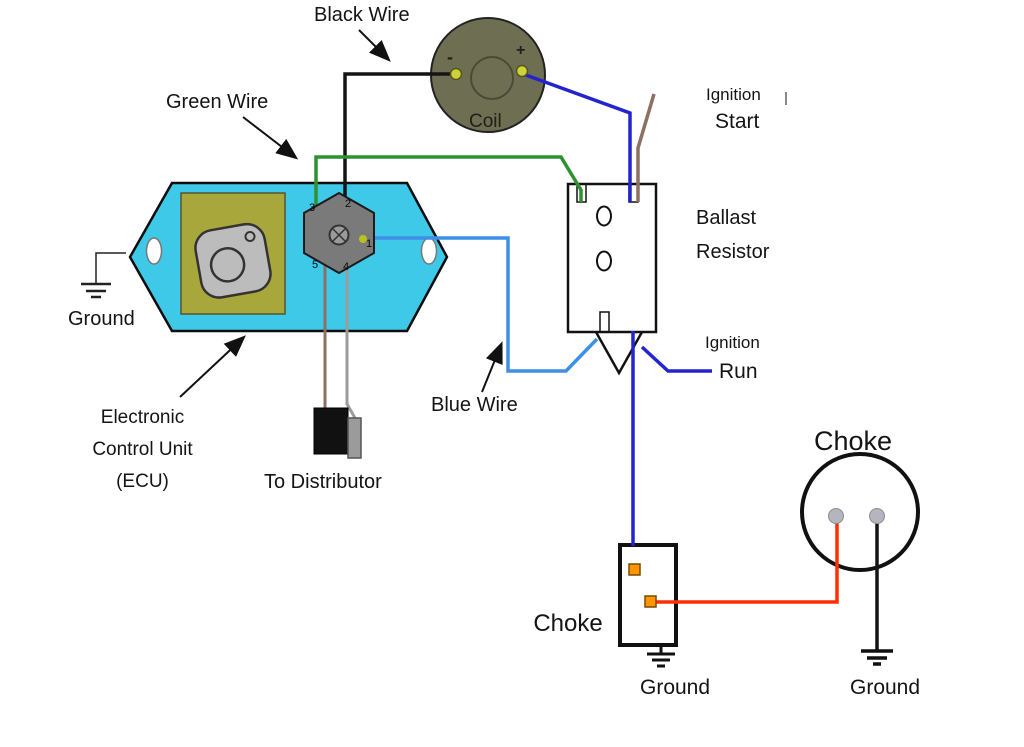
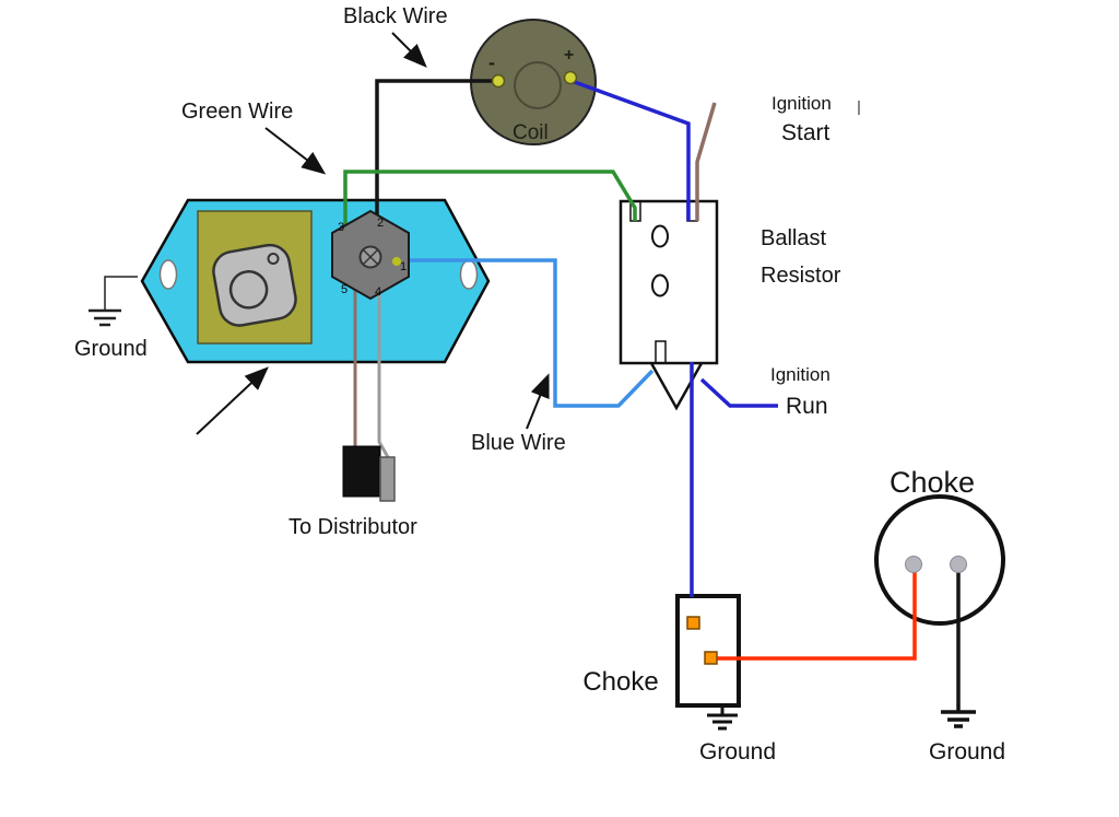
  2
  3
  1
  5
  4
  Black Wire
  Green Wire
  Coil
  -
  +
  Ignition
  Start
  Ballast
  Resistor
  Ignition
  Run
  Ground
- Electronic
- Control Unit
- (ECU)
  To Distributor
  Blue Wire
  Choke
  Choke
  Ground
  Ground
